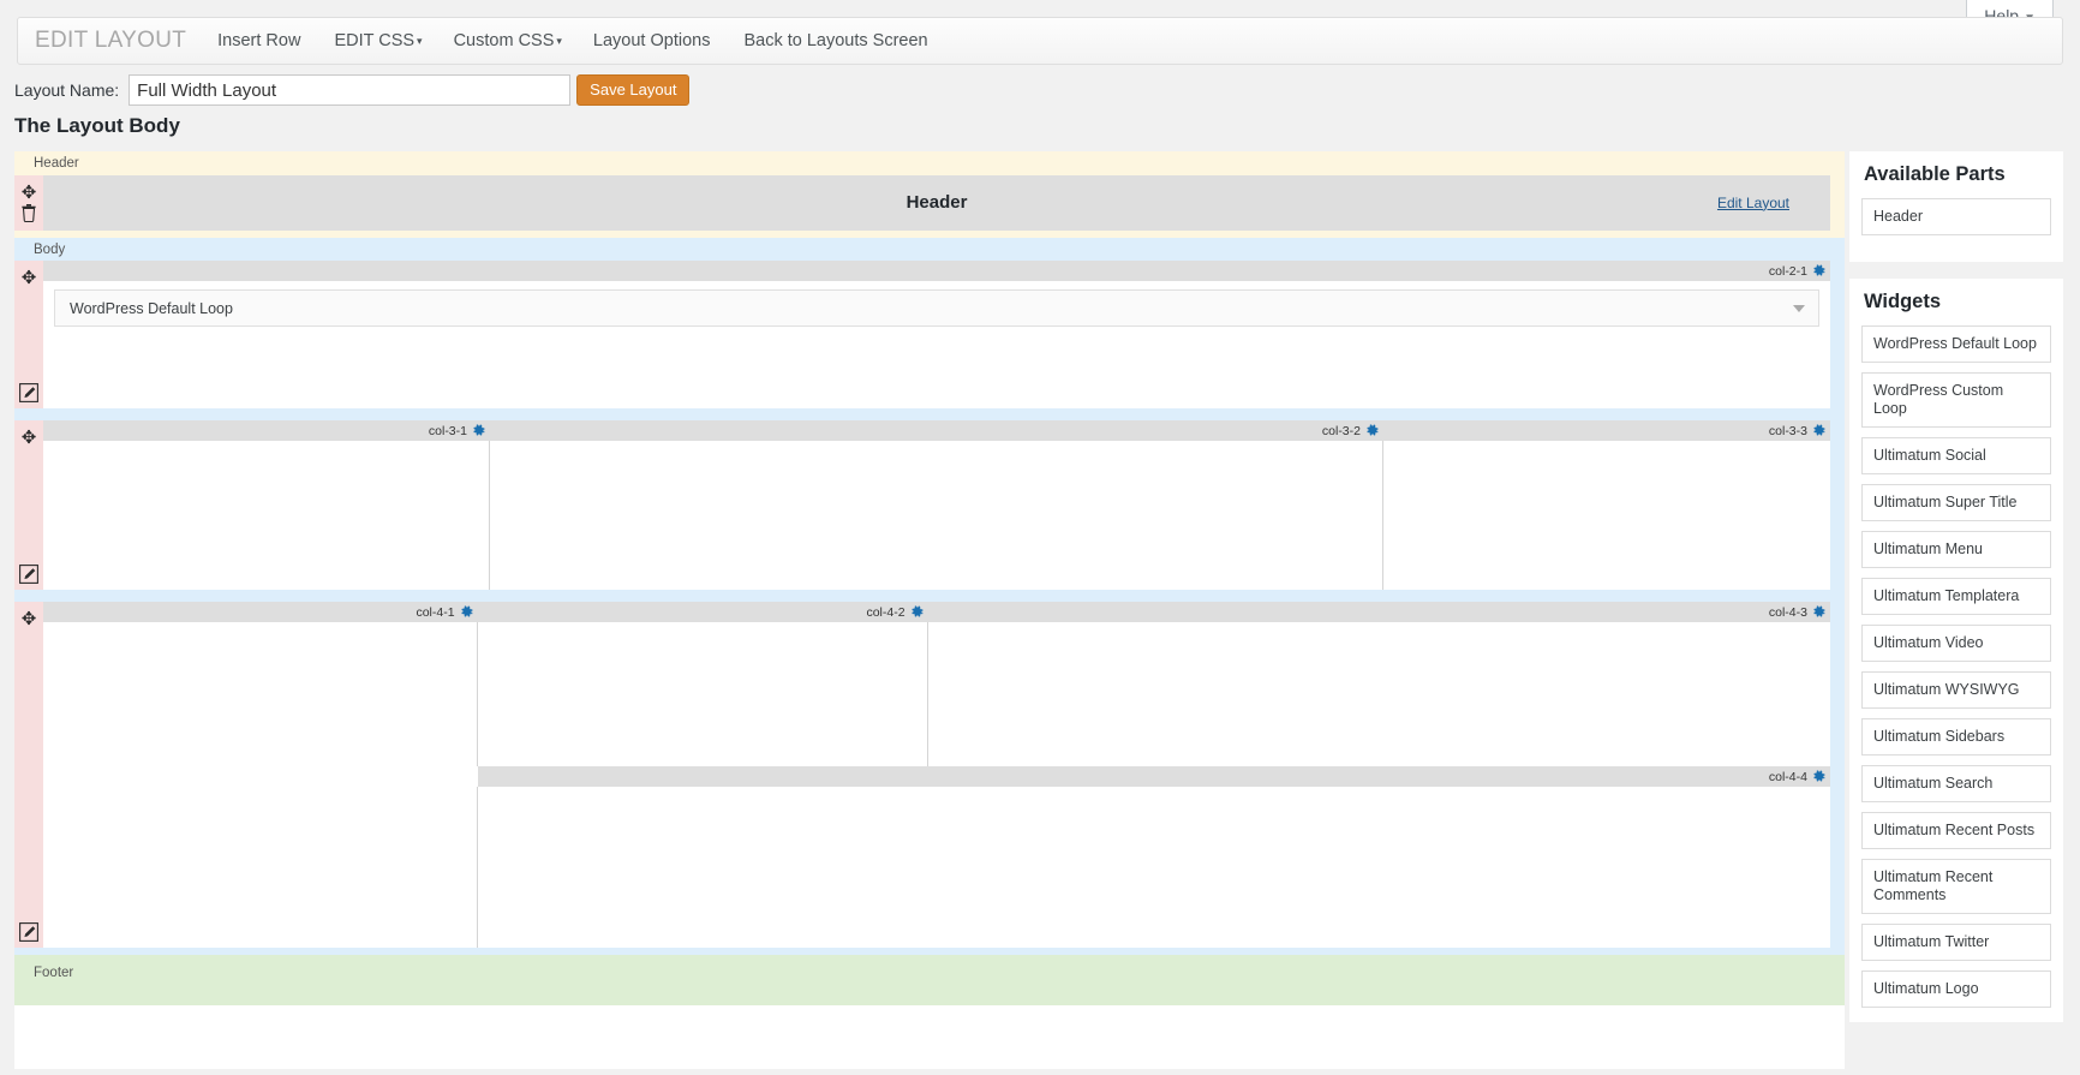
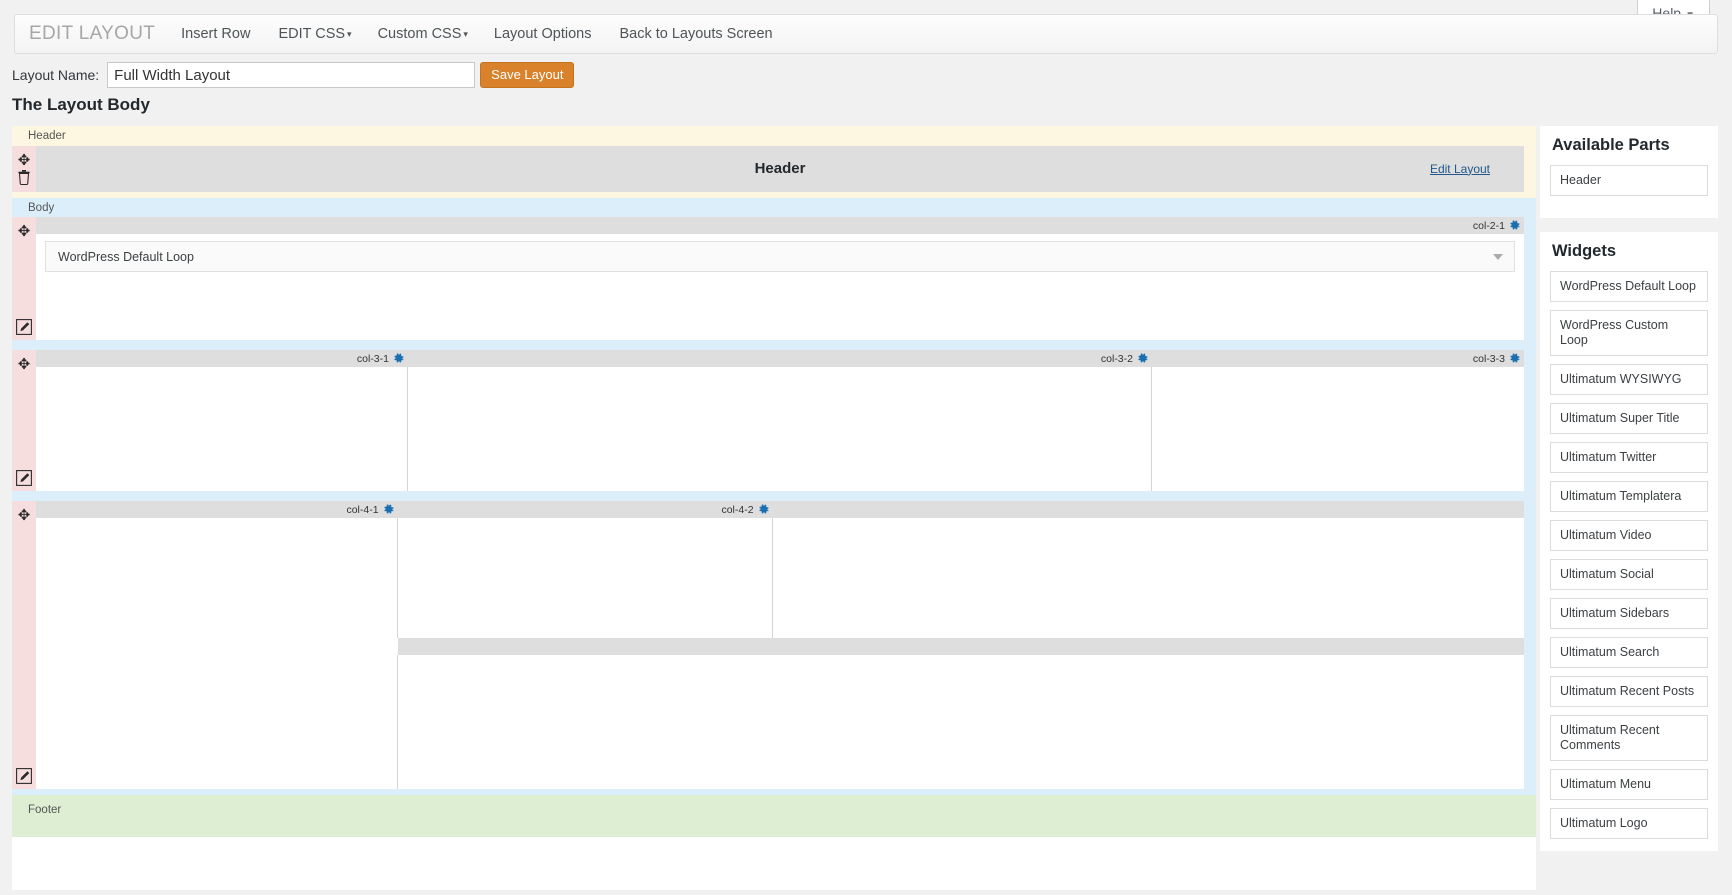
  Help
  EDIT LAYOUT
  Insert Row
  EDIT CSS ▾
  Custom CSS ▾
  Layout Options
  Back to Layouts Screen
  Layout Name:
  Full Width Layout
  Save Layout
  The Layout Body
  Header
  ✥
  Header
  Edit Layout
  Body
  ✥
  col-2-1
  WordPress Default Loop
  ✥
  col-3-1
  col-3-2
  col-3-3
  ✥
  col-4-1
  col-4-2
- col-4-3
- col-4-4
  Footer
  Available Parts
  Header
  Widgets
  WordPress Default Loop
  WordPress Custom Loop
- Ultimatum Social
+ Ultimatum WYSIWYG
  Ultimatum Super Title
- Ultimatum Menu
+ Ultimatum Twitter
  Ultimatum Templatera
  Ultimatum Video
- Ultimatum WYSIWYG
+ Ultimatum Social
  Ultimatum Sidebars
  Ultimatum Search
  Ultimatum Recent Posts
  Ultimatum Recent Comments
- Ultimatum Twitter
+ Ultimatum Menu
  Ultimatum Logo
